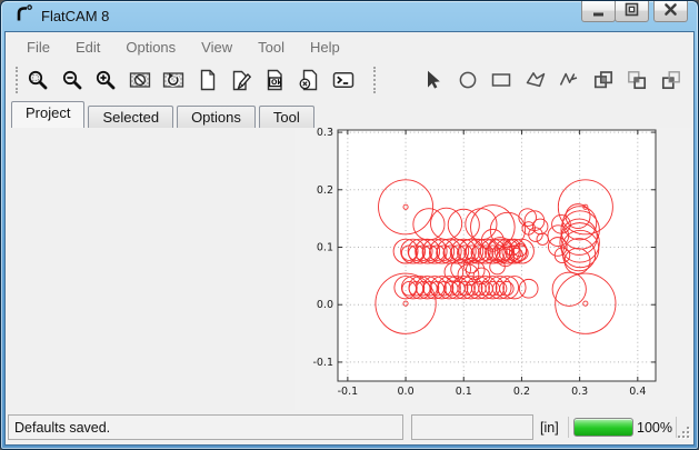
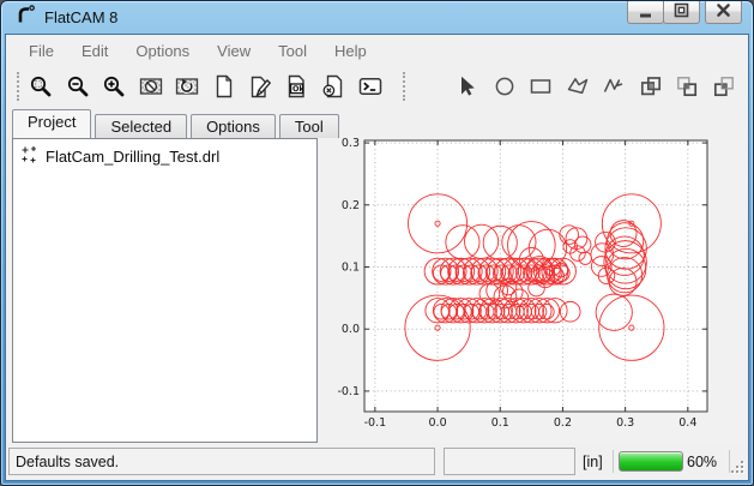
  FlatCAM 8
  File
  Edit
  Options
  View
  Tool
  Help
  Ok
  Project
  Selected
  Options
  Tool
+ FlatCam_Drilling_Test.drl
  -0.1
  0.0
  0.1
  0.2
  0.3
  0.4
  -0.1
  0.0
  0.1
  0.2
  0.3
  Defaults saved.
  [in]
- 100%
+ 60%
